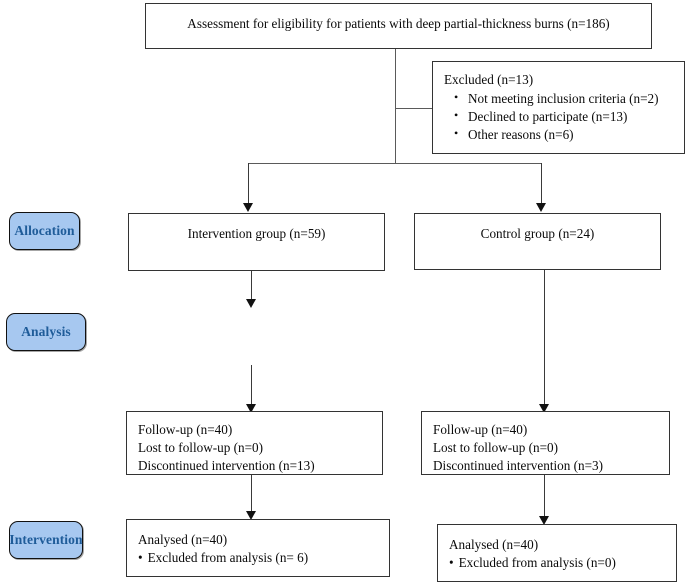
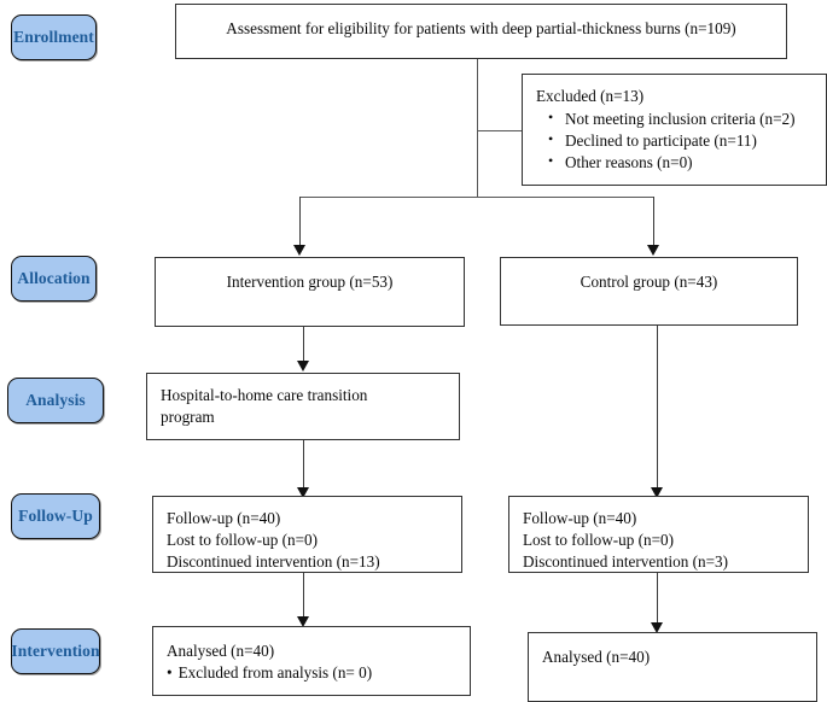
+ Enrollment
  Allocation
  Analysis
+ Follow-Up
  Intervention
- Assessment for eligibility for patients with deep partial-thickness burns (n=186)
+ Assessment for eligibility for patients with deep partial-thickness burns (n=109)
  Excluded (n=13)
  Not meeting inclusion criteria (n=2)
- Declined to participate (n=13)
+ Declined to participate (n=11)
- Other reasons (n=6)
+ Other reasons (n=0)
- Intervention group (n=59)
+ Intervention group (n=53)
- Control group (n=24)
+ Control group (n=43)
+ Hospital-to-home care transition
+ program
  Follow-up (n=40)
  Lost to follow-up (n=0)
  Discontinued intervention (n=13)
  Follow-up (n=40)
  Lost to follow-up (n=0)
  Discontinued intervention (n=3)
  Analysed (n=40)
- Excluded from analysis (n= 6)
+ Excluded from analysis (n= 0)
  Analysed (n=40)
- Excluded from analysis (n=0)
